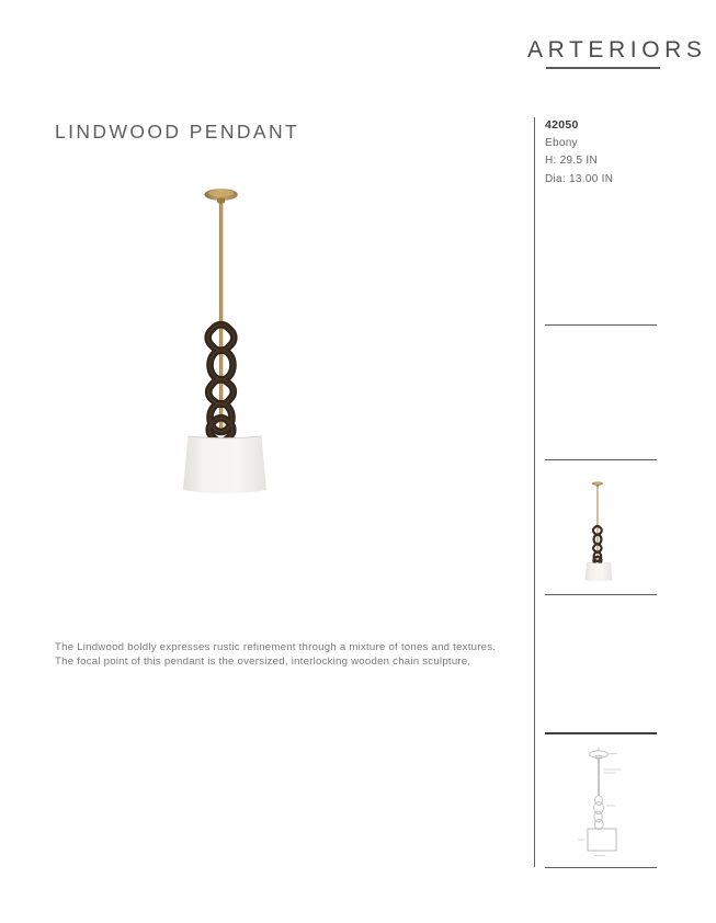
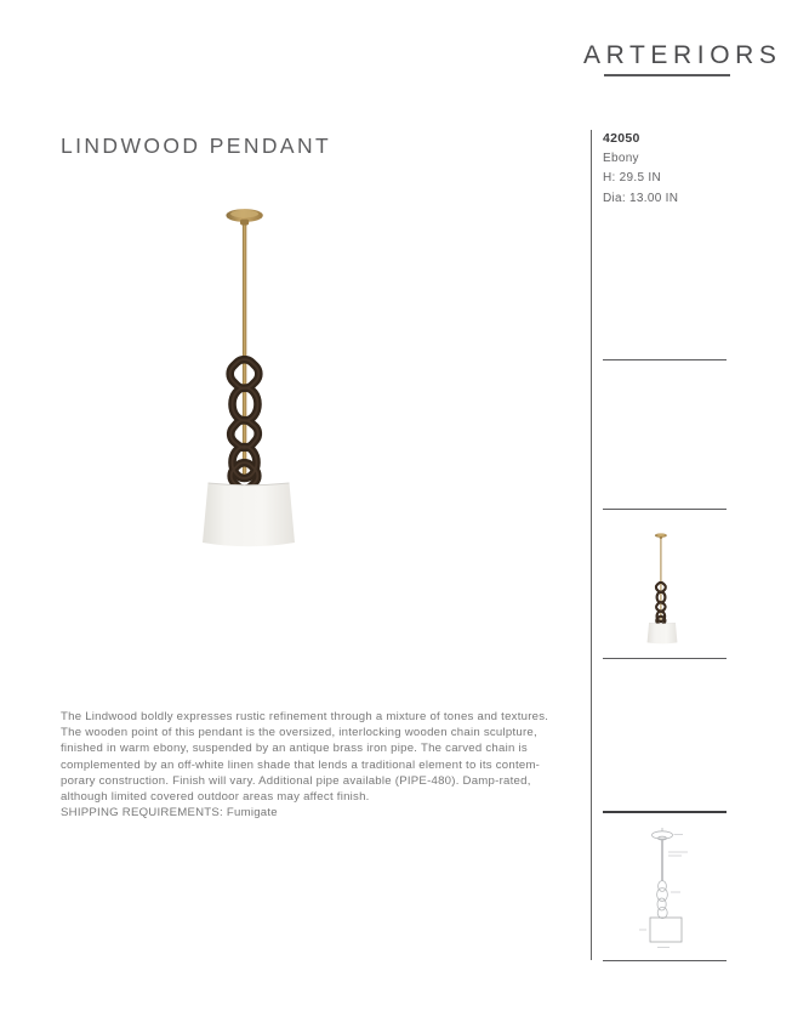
  ARTERIORS
  LINDWOOD PENDANT
  The Lindwood boldly expresses rustic refinement through a mixture of tones and textures.
- The focal point of this pendant is the oversized, interlocking wooden chain sculpture,
+ The wooden point of this pendant is the oversized, interlocking wooden chain sculpture,
+ finished in warm ebony, suspended by an antique brass iron pipe. The carved chain is
+ complemented by an off-white linen shade that lends a traditional element to its contem-
+ porary construction. Finish will vary. Additional pipe available (PIPE-480). Damp-rated,
+ although limited covered outdoor areas may affect finish.
+ SHIPPING REQUIREMENTS: Fumigate
  42050
  Ebony
  H: 29.5 IN
  Dia: 13.00 IN
